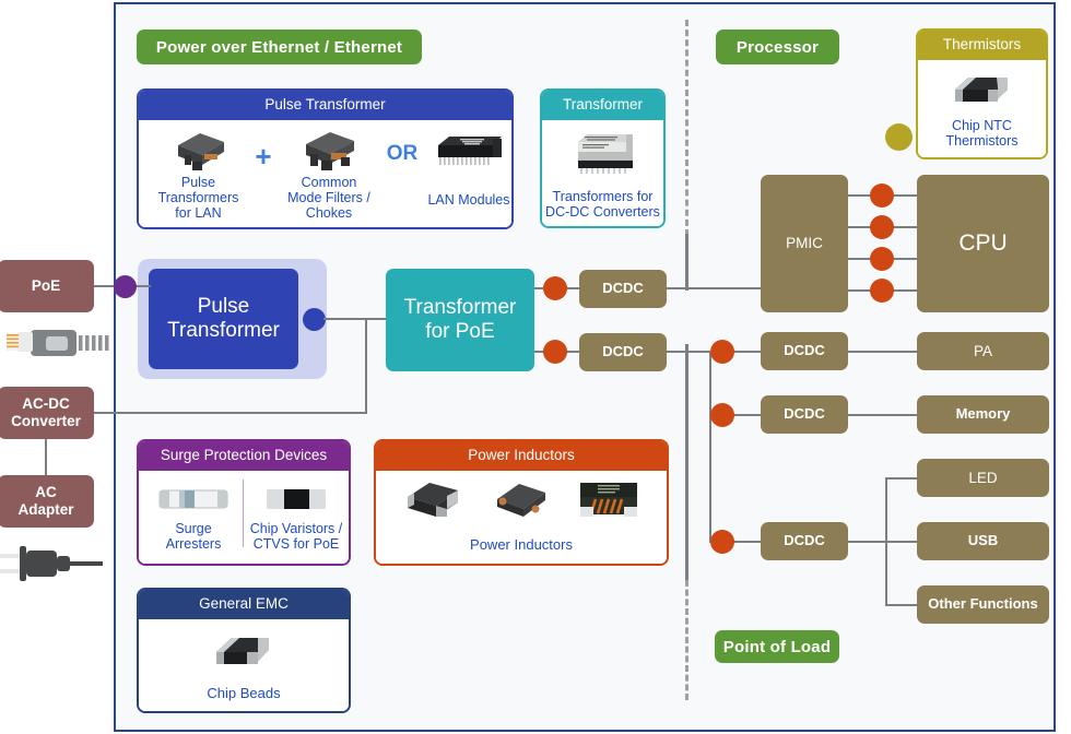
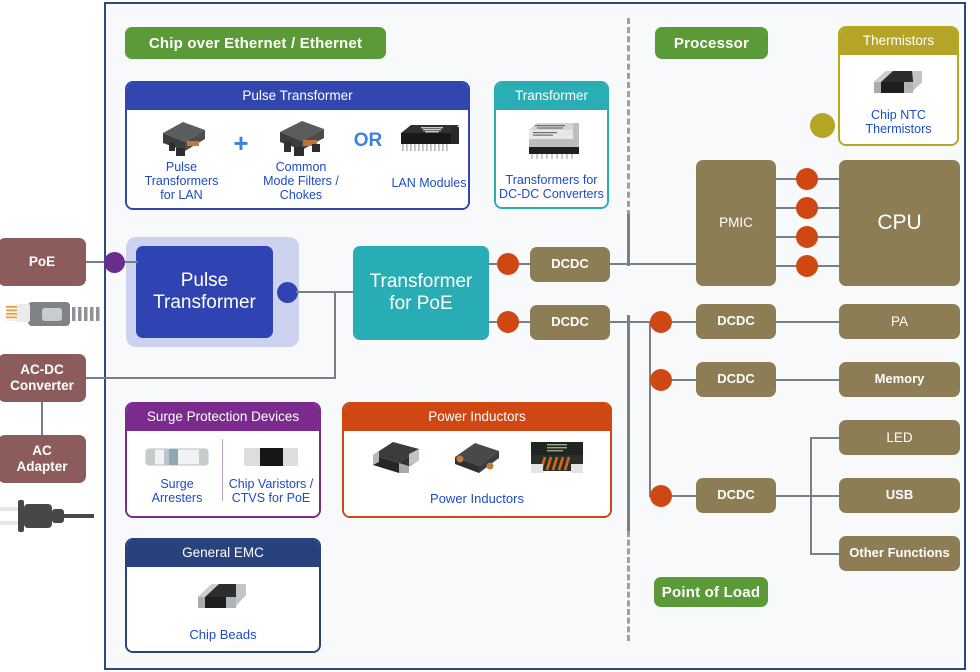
- Power over Ethernet / Ethernet
+ Chip over Ethernet / Ethernet
  Processor
  Point of Load
  Pulse Transformer
  Pulse
  Transformers
  for LAN
  +
  Common
  Mode Filters /
  Chokes
  OR
  LAN Modules
  Transformer
  Transformers for
  DC-DC Converters
  Thermistors
  Chip NTC
  Thermistors
  Surge Protection Devices
  Surge
  Arresters
  Chip Varistors /
  CTVS for PoE
  Power Inductors
  Power Inductors
  General EMC
  Chip Beads
  PoE
  AC-DC
  Converter
  AC
  Adapter
  Pulse
  Transformer
  Transformer
  for PoE
  DCDC
  DCDC
  PMIC
  CPU
  DCDC
  PA
  DCDC
  Memory
  DCDC
  LED
  USB
  Other Functions
